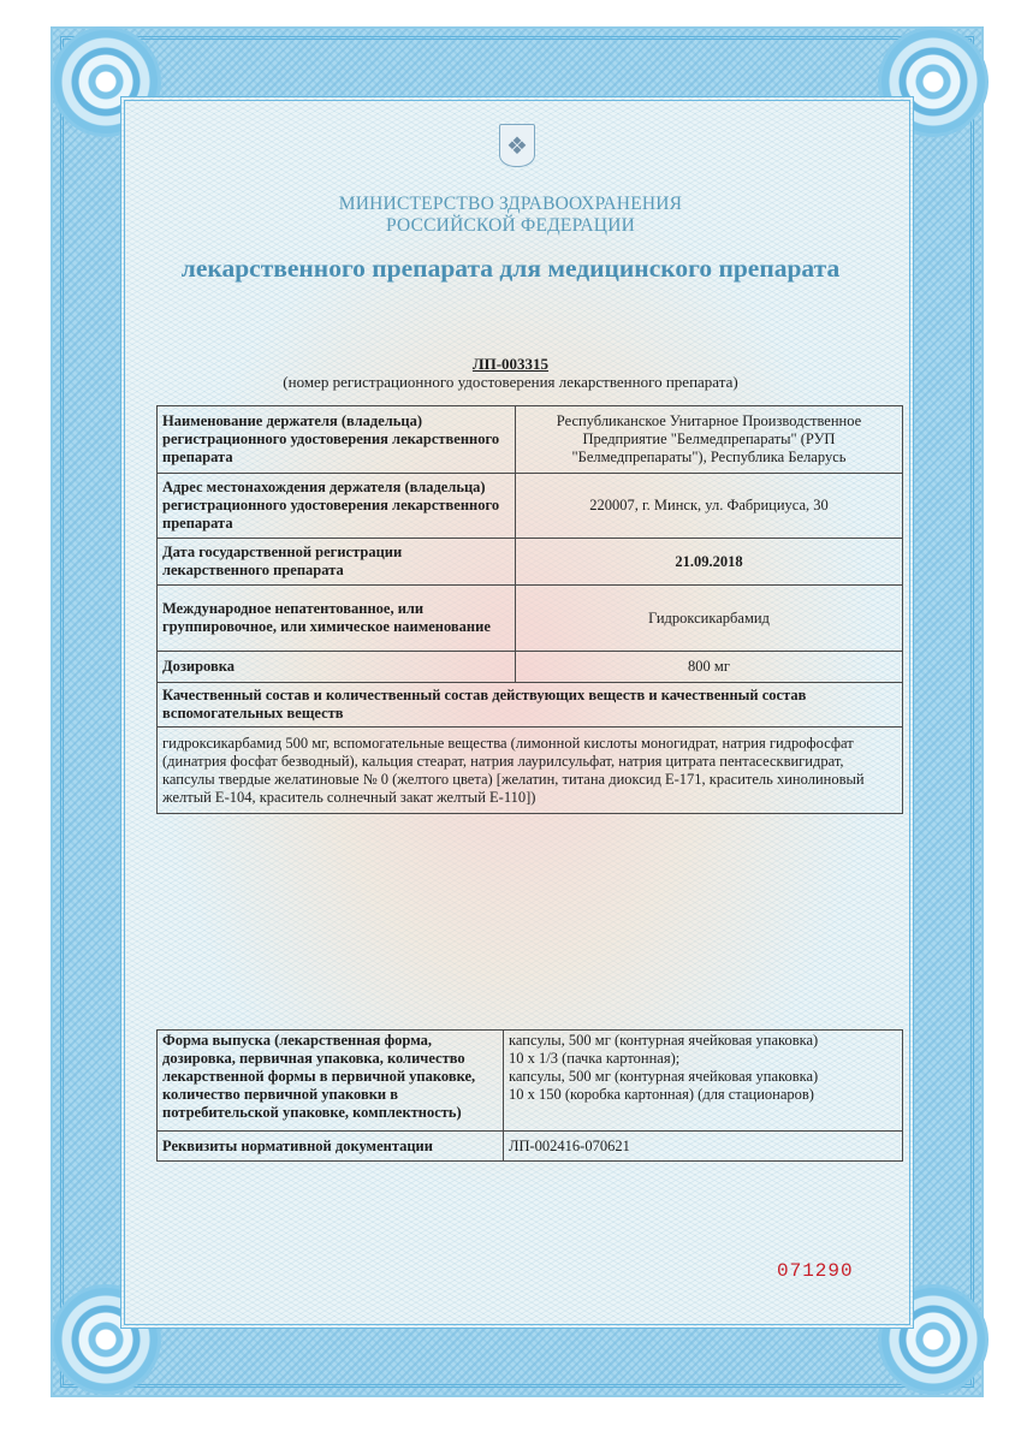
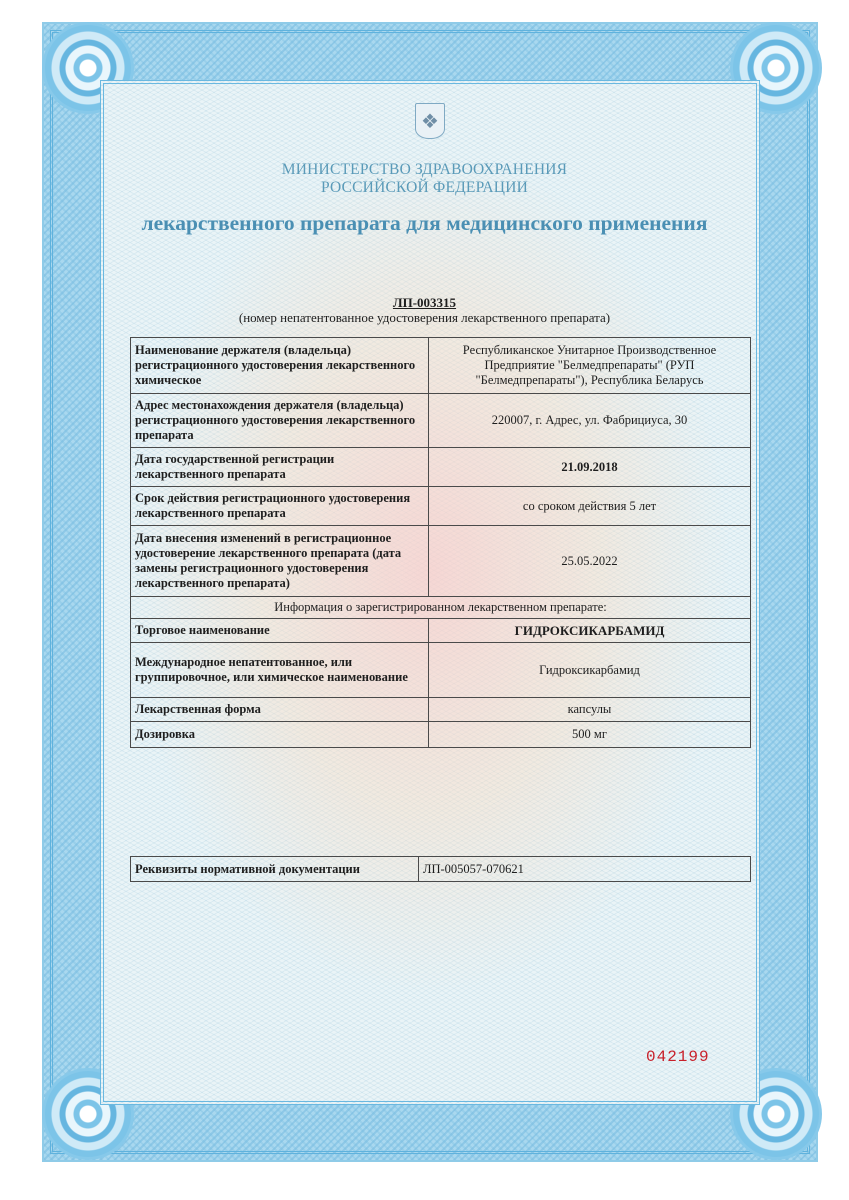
  ❖
  МИНИСТЕРСТВО ЗДРАВООХРАНЕНИЯ
  РОССИЙСКОЙ ФЕДЕРАЦИИ
- лекарственного препарата для медицинского препарата
+ лекарственного препарата для медицинского применения
  ЛП-003315
- (номер регистрационного удостоверения лекарственного препарата)
+ (номер непатентованное удостоверения лекарственного препарата)
- Наименование держателя (владельца) регистрационного удостоверения лекарственного препарата	Республиканское Унитарное Производственное Предприятие "Белмедпрепараты" (РУП "Белмедпрепараты"), Республика Беларусь
+ Наименование держателя (владельца) регистрационного удостоверения лекарственного химическое	Республиканское Унитарное Производственное Предприятие "Белмедпрепараты" (РУП "Белмедпрепараты"), Республика Беларусь
- Адрес местонахождения держателя (владельца) регистрационного удостоверения лекарственного препарата	220007, г. Минск, ул. Фабрициуса, 30
+ Адрес местонахождения держателя (владельца) регистрационного удостоверения лекарственного препарата	220007, г. Адрес, ул. Фабрициуса, 30
  Дата государственной регистрации лекарственного препарата	21.09.2018
+ Срок действия регистрационного удостоверения лекарственного препарата	со сроком действия 5 лет
+ Дата внесения изменений в регистрационное удостоверение лекарственного препарата (дата замены регистрационного удостоверения лекарственного препарата)	25.05.2022
+ Информация о зарегистрированном лекарственном препарате:
+ Торговое наименование	ГИДРОКСИКАРБАМИД
  Международное непатентованное, или группировочное, или химическое наименование	Гидроксикарбамид
+ Лекарственная форма	капсулы
- Дозировка	800 мг
+ Дозировка	500 мг
- Качественный состав и количественный состав действующих веществ и качественный состав вспомогательных веществ
- гидроксикарбамид 500 мг, вспомогательные вещества (лимонной кислоты моногидрат, натрия гидрофосфат (динатрия фосфат безводный), кальция стеарат, натрия лаурилсульфат, натрия цитрата пентасесквигидрат, капсулы твердые желатиновые № 0 (желтого цвета) [желатин, титана диоксид Е-171, краситель хинолиновый желтый Е-104, краситель солнечный закат желтый Е-110])
- Форма выпуска (лекарственная форма, дозировка, первичная упаковка, количество лекарственной формы в первичной упаковке, количество первичной упаковки в потребительской упаковке, комплектность)	капсулы, 500 мг (контурная ячейковая упаковка) 10 х 1/3 (пачка картонная); капсулы, 500 мг (контурная ячейковая упаковка) 10 х 150 (коробка картонная) (для стационаров)
- Реквизиты нормативной документации	ЛП-002416-070621
+ Реквизиты нормативной документации	ЛП-005057-070621
- 071290
+ 042199
